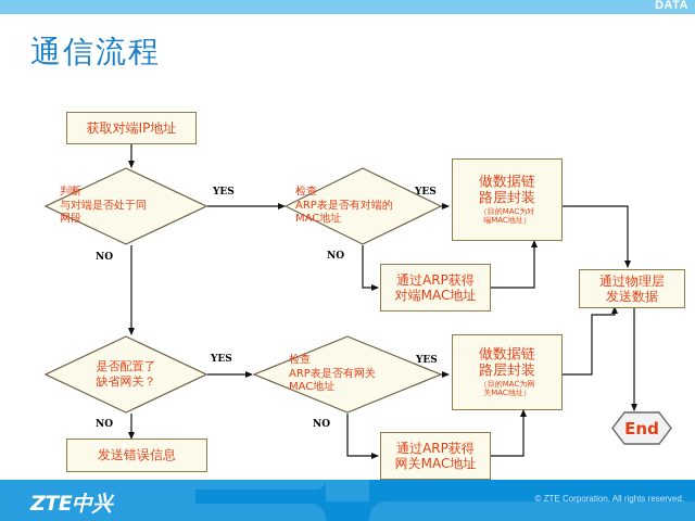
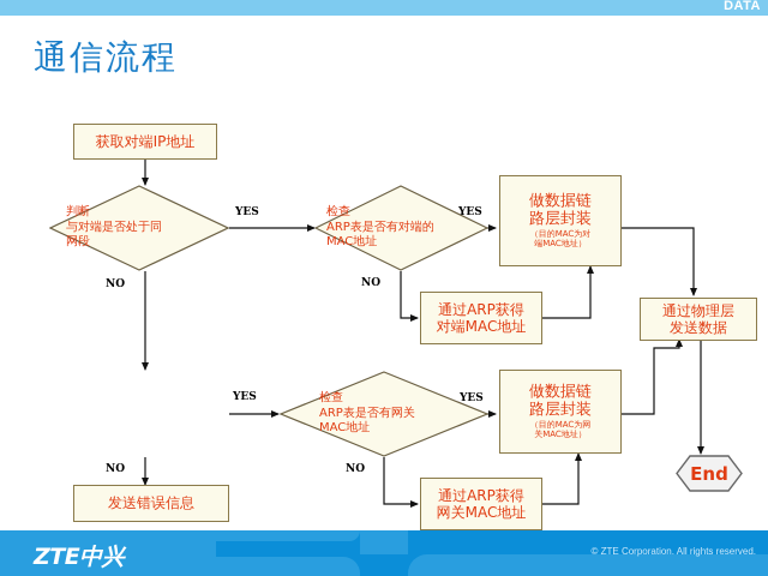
  DATA
  通信流程
  获取对端IP地址
  判断
  与对端是否处于同
  网段
  检查
  ARP表是否有对端的
  MAC地址
  做数据链
  路层封装
  （目的MAC为对
  端MAC地址）
  通过ARP获得
  对端MAC地址
  通过物理层
  发送数据
- 是否配置了
- 缺省网关？
  检查
  ARP表是否有网关
  MAC地址
  做数据链
  路层封装
  （目的MAC为网
  关MAC地址）
  通过ARP获得
  网关MAC地址
  发送错误信息
  End
  YES
  NO
  YES
  NO
  YES
  NO
  YES
  NO
  ZTE中兴
  © ZTE Corporation. All rights reserved.
